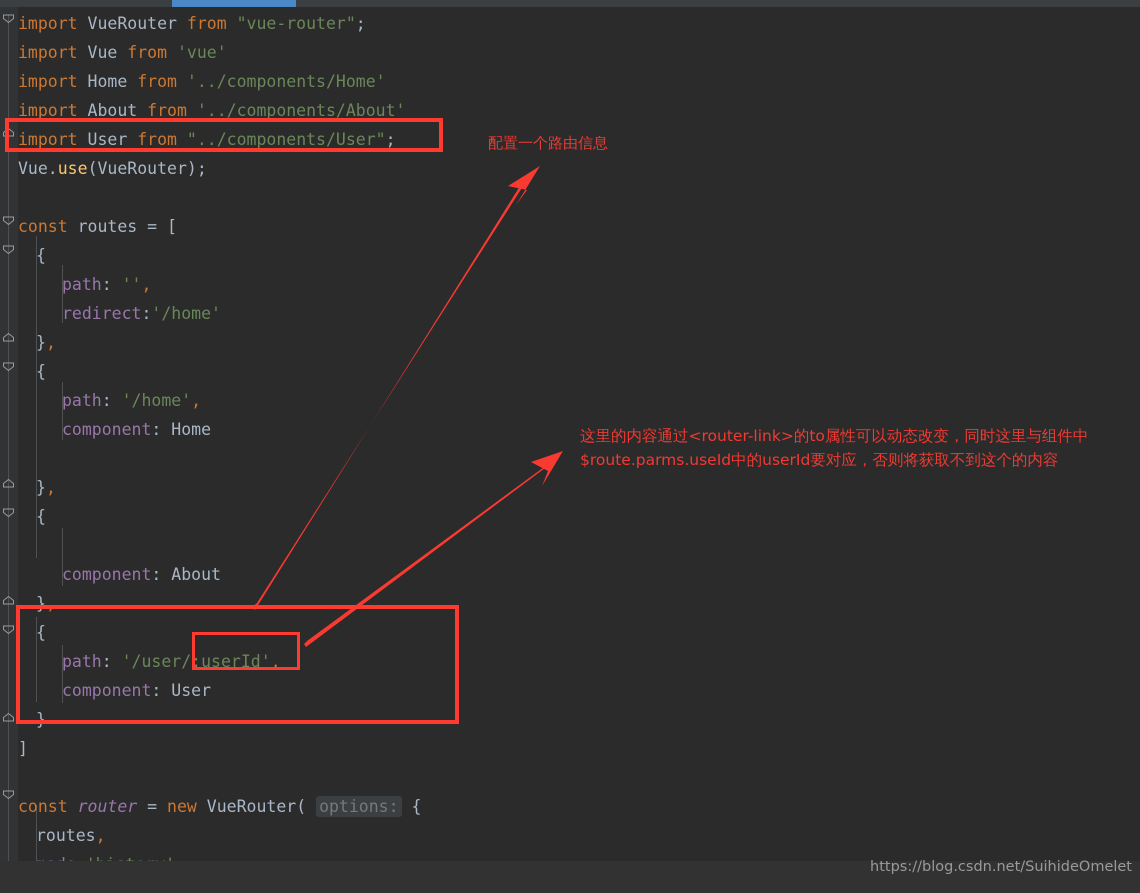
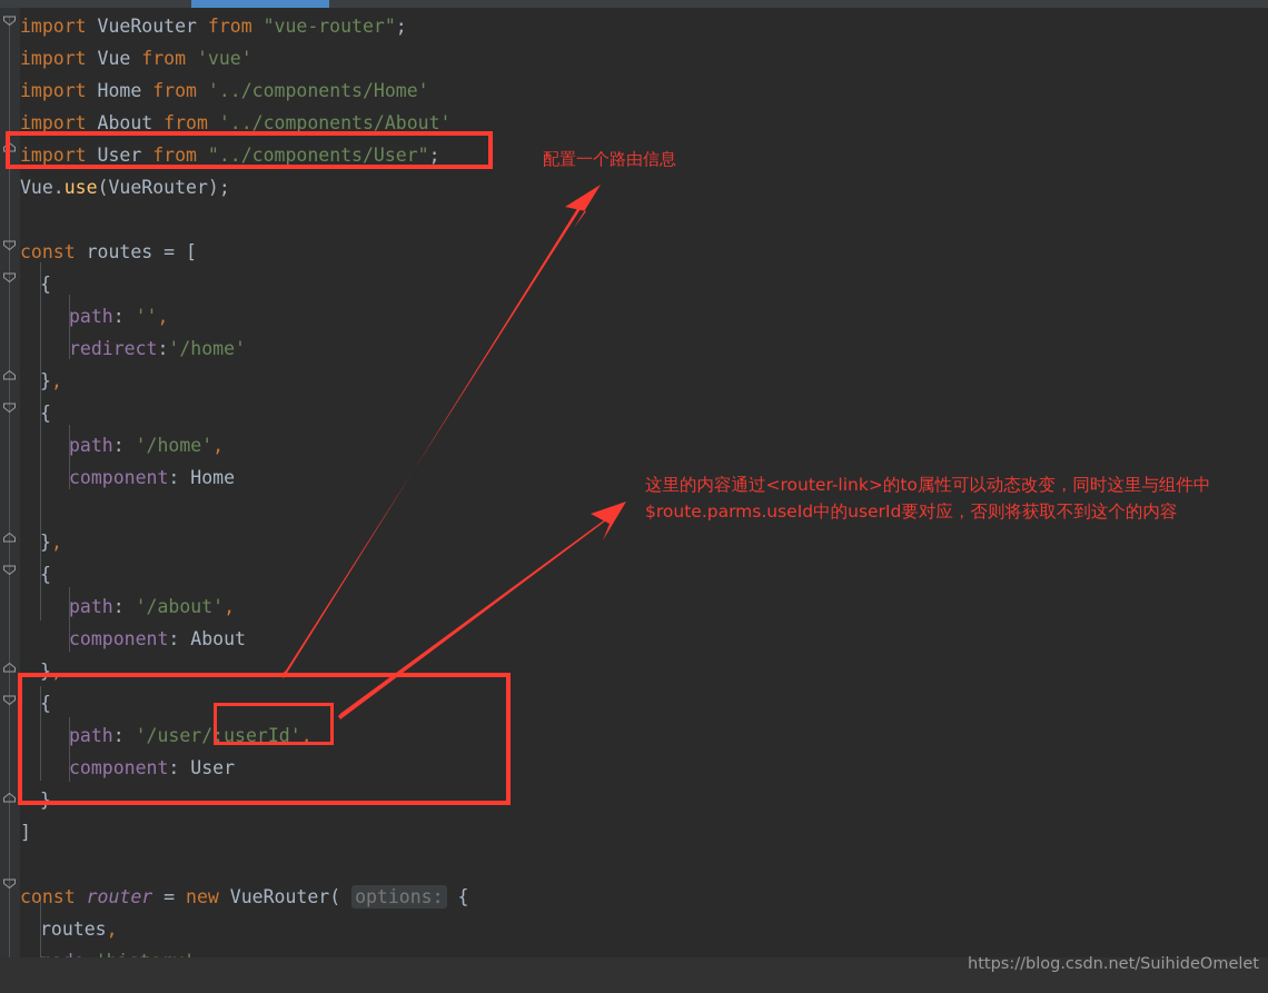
  import VueRouter from "vue-router";
  import Vue from 'vue'
  import Home from '../components/Home'
  import About from '../components/About'
  import User from "../components/User";
  Vue.use(VueRouter);
  const routes = [
  {
  path: '',
  redirect:'/home'
  },
  {
  path: '/home',
  component: Home
  },
  {
+ path: '/about',
  component: About
  },
  {
  path: '/user/:userId',
  component: User
  }
  ]
  const router = new VueRouter( options: {
  routes,
  配置一个路由信息
  这里的内容通过<router-link>的to属性可以动态改变，同时这里与组件中$route.parms.useId中的userId要对应，否则将获取不到这个的内容
  https://blog.csdn.net/SuihideOmelet
